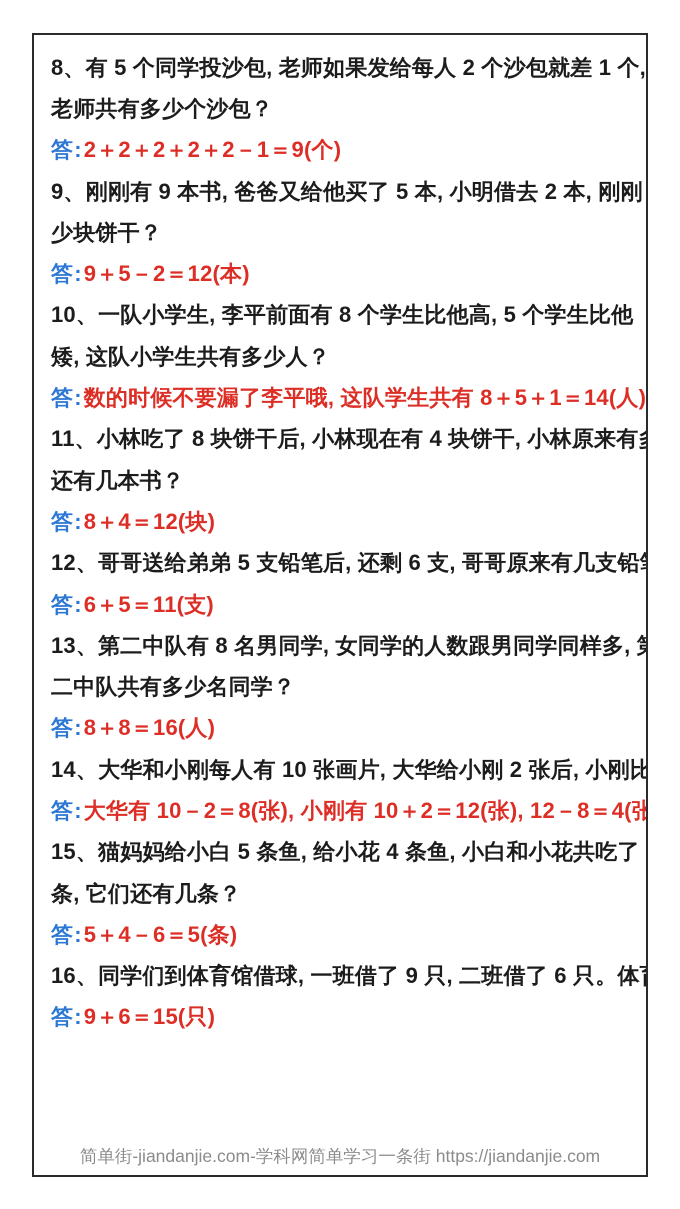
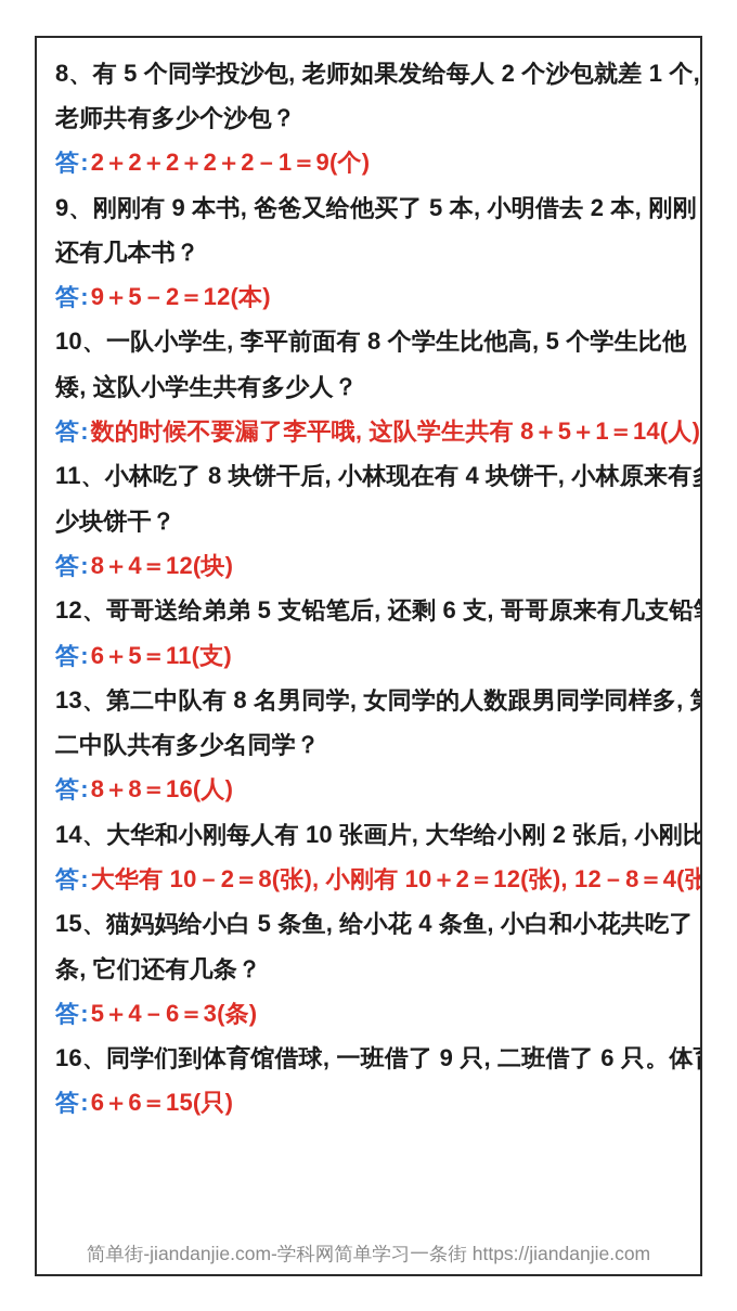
  8、有 5 个同学投沙包, 老师如果发给每人 2 个沙包就差 1 个,
  老师共有多少个沙包？
  答
  :
  2＋2＋2＋2＋2－1＝9(个)
  9、刚刚有 9 本书, 爸爸又给他买了 5 本, 小明借去 2 本, 刚刚
- 少块饼干？
+ 还有几本书？
  答
  :
  9＋5－2＝12(本)
  10、一队小学生, 李平前面有 8 个学生比他高, 5 个学生比他
  矮, 这队小学生共有多少人？
  答
  :
  数的时候不要漏了李平哦, 这队学生共有 8＋5＋1＝14(人)
  11、小林吃了 8 块饼干后, 小林现在有 4 块饼干, 小林原来有
- 还有几本书？
+ 少块饼干？
  答
  :
  8＋4＝12(块)
  12、哥哥送给弟弟 5 支铅笔后, 还剩 6 支, 哥哥原来有几支铅
  答
  :
  6＋5＝11(支)
  13、第二中队有 8 名男同学, 女同学的人数跟男同学同样多,
  二中队共有多少名同学？
  答
  :
  8＋8＝16(人)
  14、大华和小刚每人有 10 张画片, 大华给小刚 2 张后, 小刚比
  答
  :
  大华有 10－2＝8(张), 小刚有 10＋2＝12(张), 12－8＝4(张
  15、猫妈妈给小白 5 条鱼, 给小花 4 条鱼, 小白和小花共吃了
  条, 它们还有几条？
  答
  :
- 5＋4－6＝5(条)
+ 5＋4－6＝3(条)
  16、同学们到体育馆借球, 一班借了 9 只, 二班借了 6 只。体
  答
  :
- 9＋6＝15(只)
+ 6＋6＝15(只)
  简单街-jiandanjie.com-学科网简单学习一条街 https://jiandanjie.com
